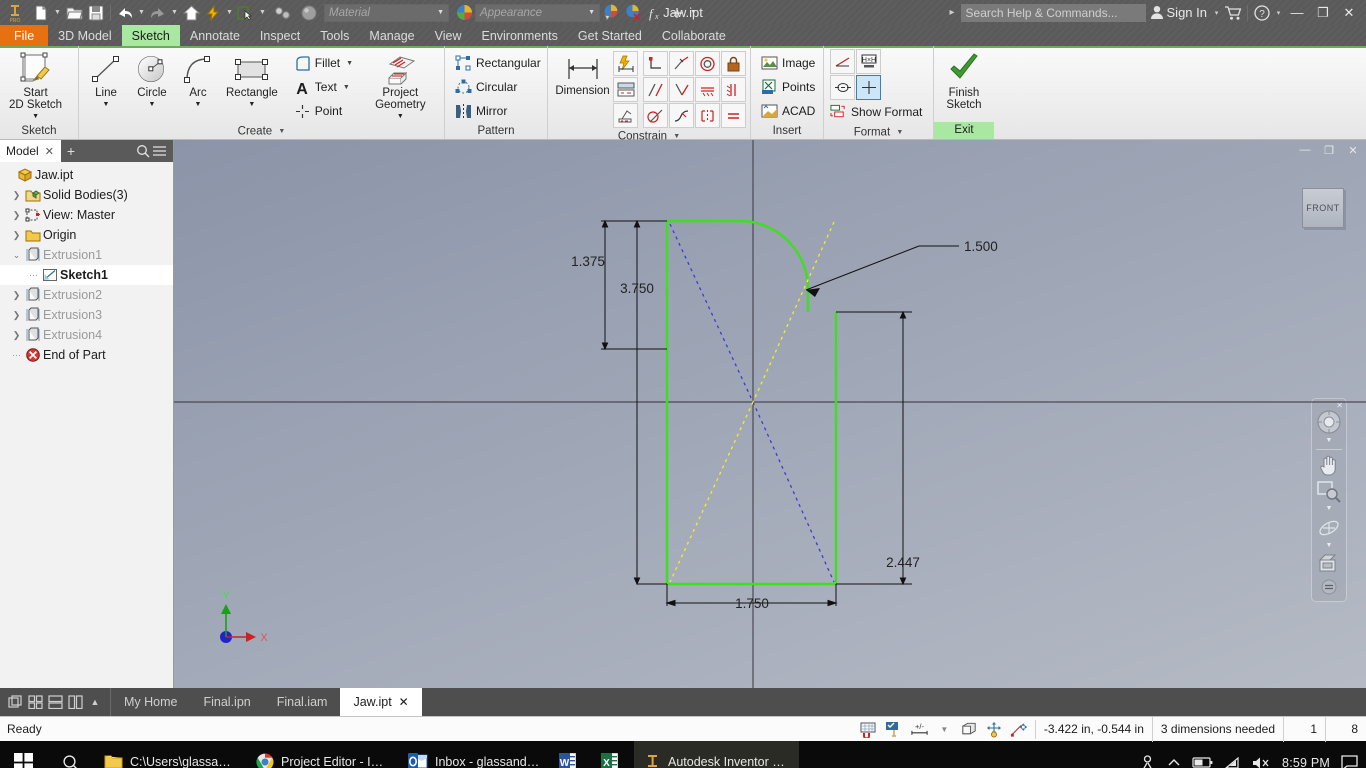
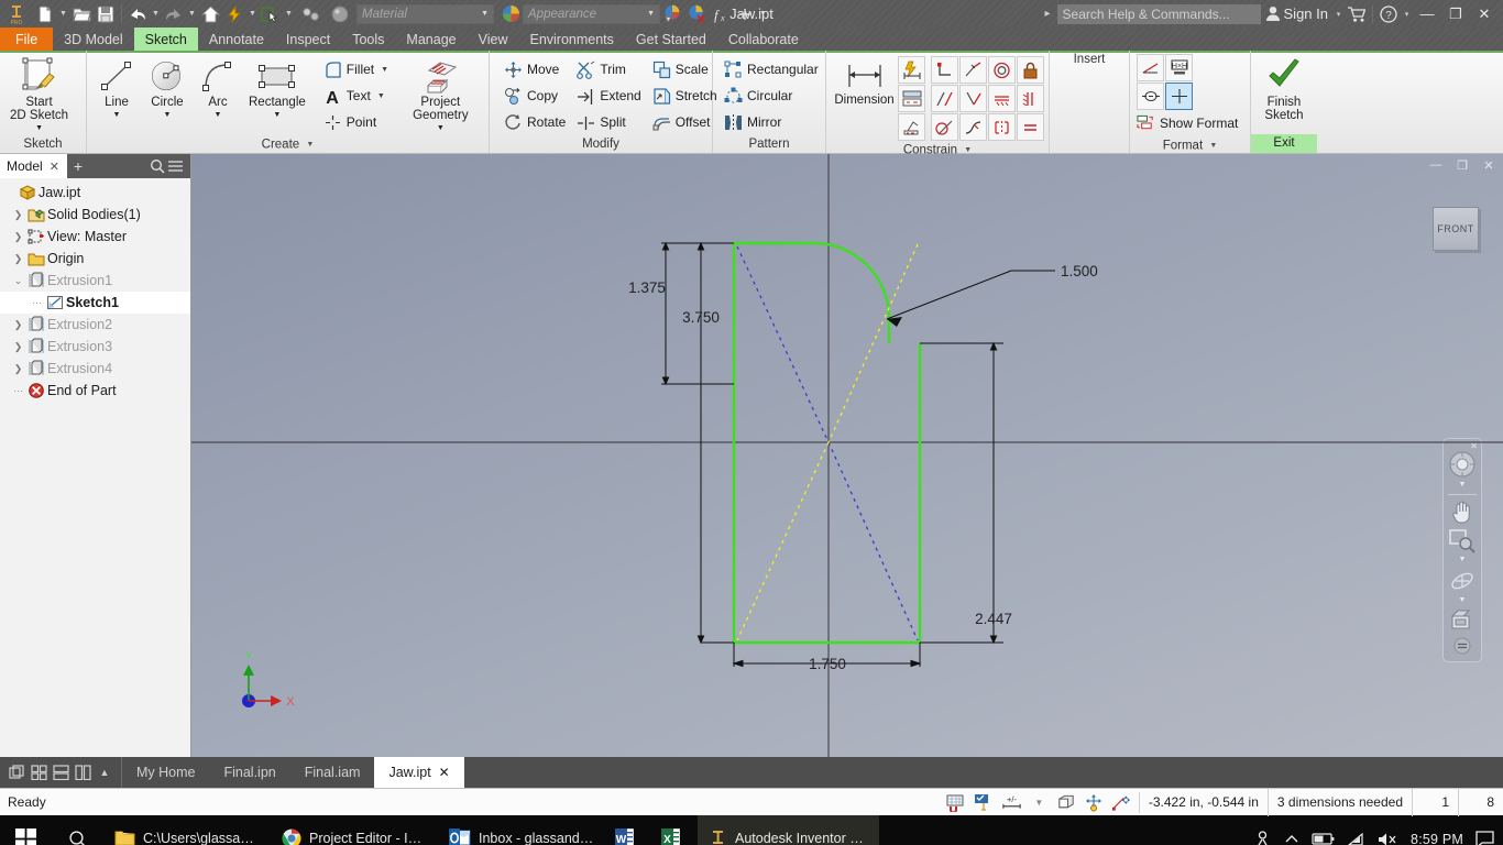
  Material
  Appearance
  f
  x
  Jaw.ipt
  ▸
  Search Help & Commands...
  Sign In
  ?
  —
  ❐
  ✕
  File
  3D Model
  Sketch
  Annotate
  Inspect
  Tools
  Manage
  View
  Environments
  Get Started
  Collaborate
  Start
  2D Sketch
  Sketch
  Line
  Circle
  Arc
  Rectangle
  Fillet
  A
  Text
  Point
  Project
  Geometry
  Create
+ Move
+ Copy
+ Rotate
+ Trim
+ Extend
+ Split
+ Scale
+ Stretch
+ Offset
+ Modify
  Rectangular
  Circular
  Mirror
  Pattern
  Dimension
  Constrain
- Image
- Points
- ACAD
  Insert
  Show Format
  Format
  Finish
  Sketch
  Exit
  Model
  ✕
  +
  Jaw.ipt
  ❯
- Solid Bodies(3)
+ Solid Bodies(1)
  ❯
  View: Master
  ❯
  Origin
  ⌄
  Extrusion1
  ⋯
  Sketch1
  ❯
  Extrusion2
  ❯
  Extrusion3
  ❯
  Extrusion4
  ⋯
  End of Part
  —
  ❐
  ✕
  FRONT
  ✕
  1.375
  3.750
  1.500
  2.447
  1.750
  Y
  X
  ▲
  My Home
  Final.ipn
  Final.iam
  Jaw.ipt
  ✕
  Ready
  +/-
  ▼
  -3.422 in, -0.544 in
  3 dimensions needed
  1
  8
  C:\Users\glassand\
  Project Editor - Inst
  Inbox - glassand@
  W
  X
  Autodesk Inventor Pr.
  8:59 PM
